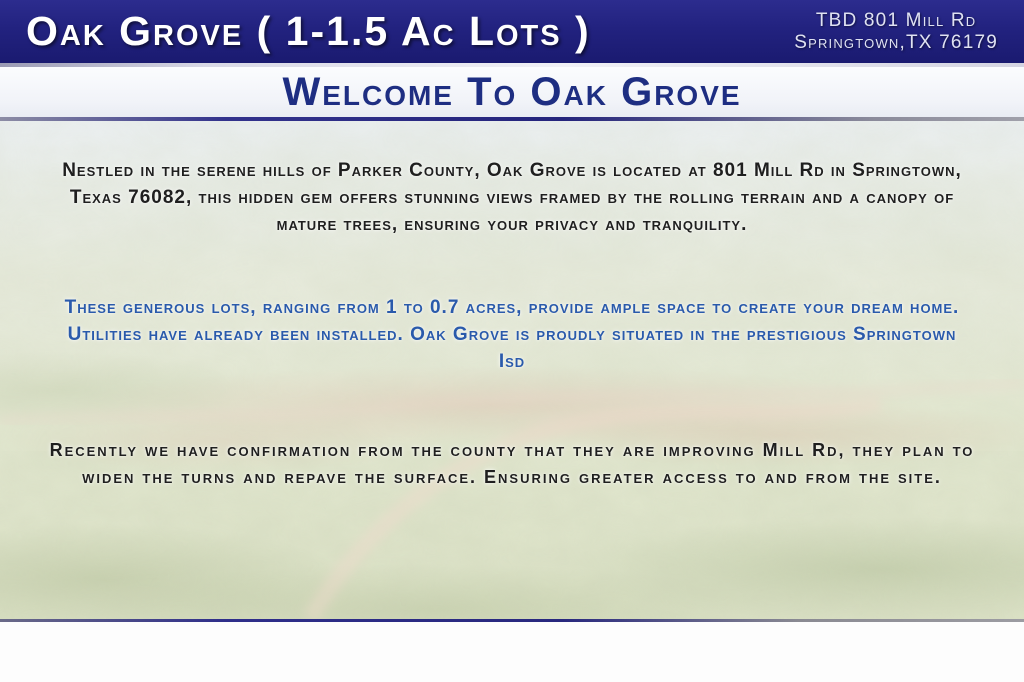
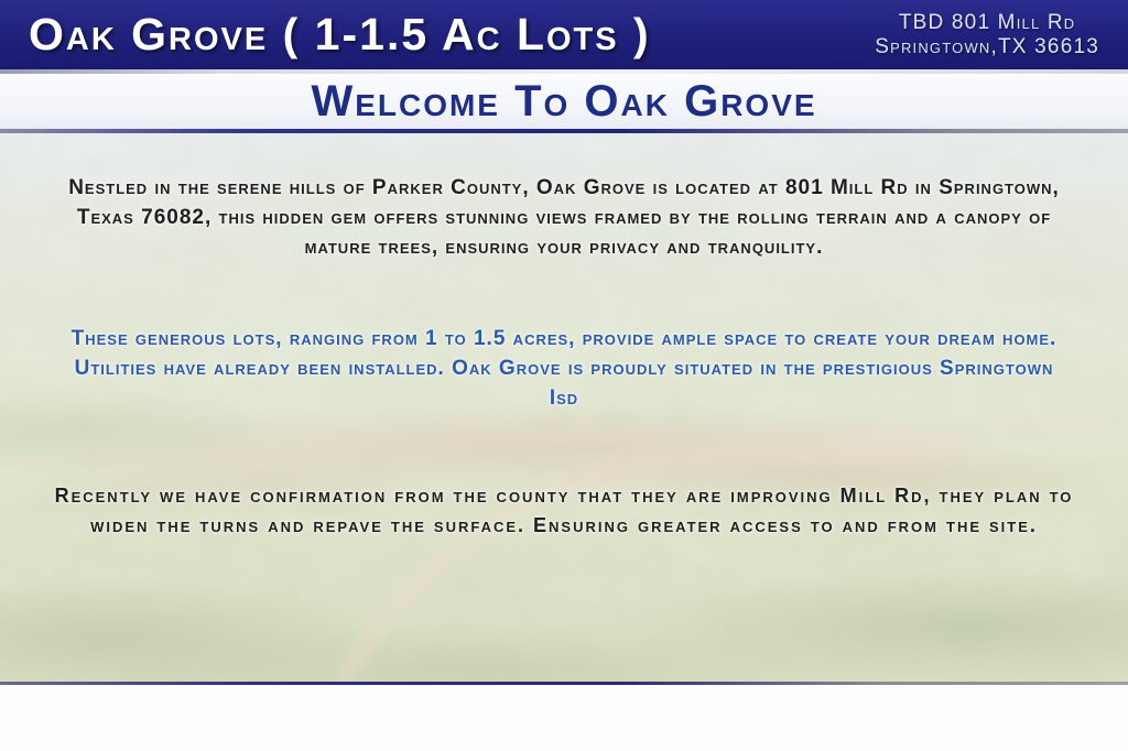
  Oak Grove ( 1-1.5 Ac Lots )
  TBD 801 Mill Rd
- Springtown,TX 76179
+ Springtown,TX 36613
  Welcome To Oak Grove
  Nestled in the serene hills of Parker County, Oak Grove is located at 801 Mill Rd in Springtown, Texas 76082, this hidden gem offers stunning views framed by the rolling terrain and a canopy of mature trees, ensuring your privacy and tranquility.
- These generous lots, ranging from 1 to 0.7 acres, provide ample space to create your dream home. Utilities have already been installed. Oak Grove is proudly situated in the prestigious Springtown Isd
+ These generous lots, ranging from 1 to 1.5 acres, provide ample space to create your dream home. Utilities have already been installed. Oak Grove is proudly situated in the prestigious Springtown Isd
  Recently we have confirmation from the county that they are improving Mill Rd, they plan to widen the turns and repave the surface. Ensuring greater access to and from the site.
